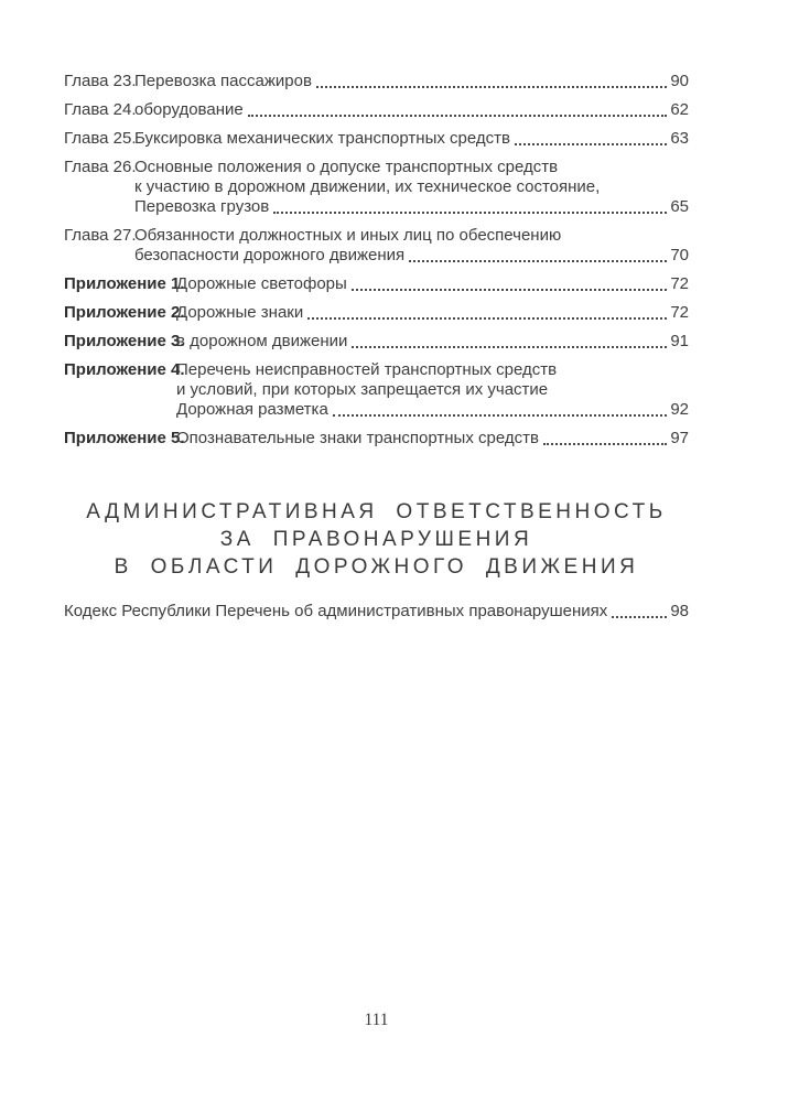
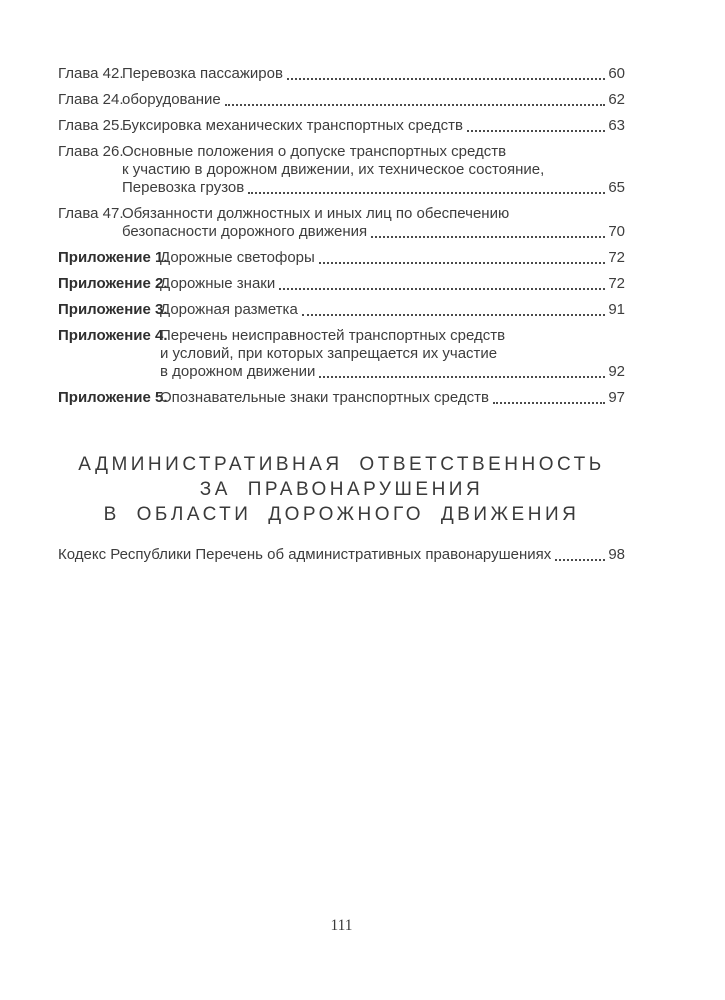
- Глава 23.
+ Глава 42.
  Перевозка пассажиров
- 90
+ 60
  Глава 24.
  оборудование
  62
  Глава 25.
  Буксировка механических транспортных средств
  63
  Глава 26.
  Основные положения о допуске транспортных средств
  к участию в дорожном движении, их техническое состояние,
  Перевозка грузов
  65
- Глава 27.
+ Глава 47.
  Обязанности должностных и иных лиц по обеспечению
  безопасности дорожного движения
  70
  Приложение 1
  Дорожные светофоры
  72
  Приложение 2
  Дорожные знаки
  72
  Приложение 3
- в дорожном движении
+ Дорожная разметка
  91
  Приложение 4
  Перечень неисправностей транспортных средств
  и условий, при которых запрещается их участие
- Дорожная разметка
+ в дорожном движении
  92
  Приложение 5
  Опознавательные знаки транспортных средств
  97
  АДМИНИСТРАТИВНАЯ ОТВЕТСТВЕННОСТЬ
  ЗА ПРАВОНАРУШЕНИЯ
  В ОБЛАСТИ ДОРОЖНОГО ДВИЖЕНИЯ
  Кодекс Республики Перечень об административных правонарушениях
  98
  111
